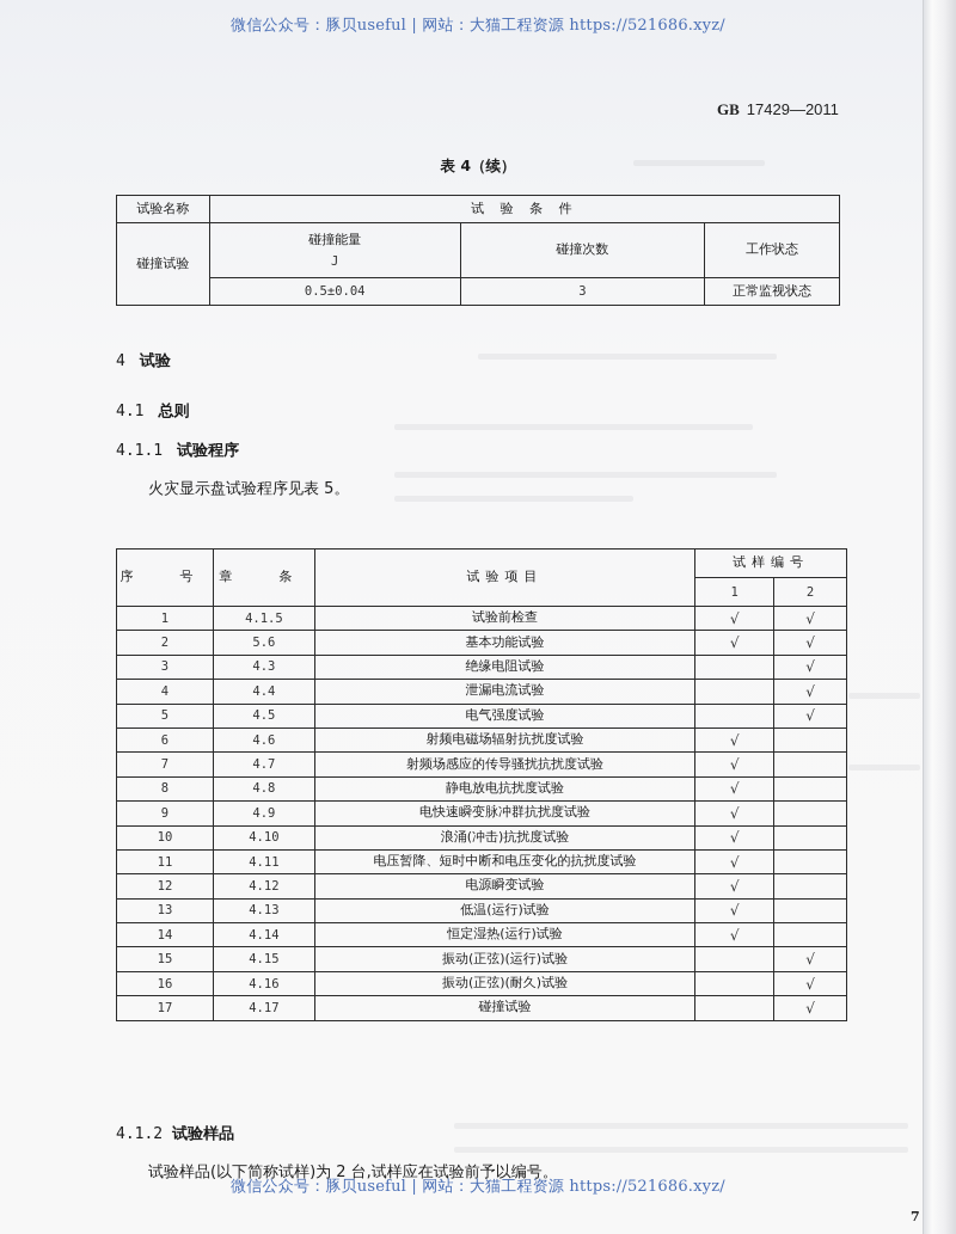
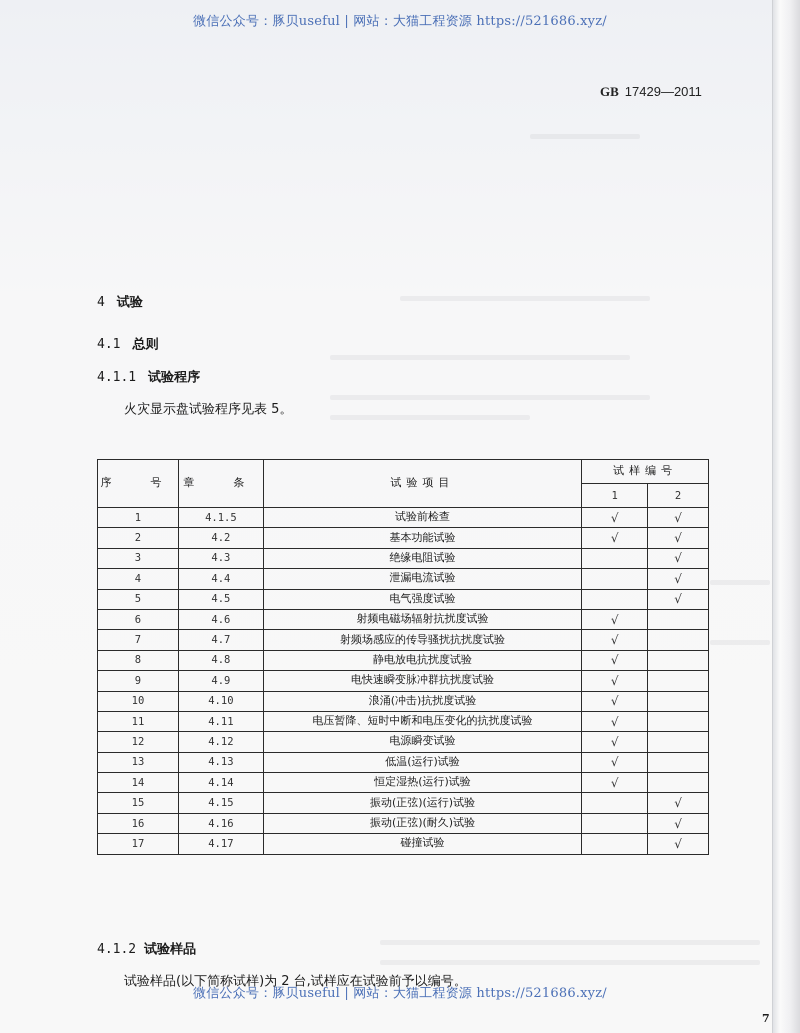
  微信公众号：豚贝useful | 网站：大猫工程资源 https://521686.xyz/
  GB 17429—2011
- 表 4（续）
- 试验名称	试 验 条 件
- 碰撞试验	碰撞能量 J	碰撞次数	工作状态
- 0.5±0.04	3	正常监视状态
  4 试验
  4.1 总则
  4.1.1 试验程序
  火灾显示盘试验程序见表 5。
  序 号	章 条	试验项目	试样编号
  1	2
  1	4.1.5	试验前检查	√	√
- 2	5.6	基本功能试验	√	√
+ 2	4.2	基本功能试验	√	√
  3	4.3	绝缘电阻试验		√
  4	4.4	泄漏电流试验		√
  5	4.5	电气强度试验		√
  6	4.6	射频电磁场辐射抗扰度试验	√
  7	4.7	射频场感应的传导骚扰抗扰度试验	√
  8	4.8	静电放电抗扰度试验	√
  9	4.9	电快速瞬变脉冲群抗扰度试验	√
  10	4.10	浪涌(冲击)抗扰度试验	√
  11	4.11	电压暂降、短时中断和电压变化的抗扰度试验	√
  12	4.12	电源瞬变试验	√
  13	4.13	低温(运行)试验	√
  14	4.14	恒定湿热(运行)试验	√
  15	4.15	振动(正弦)(运行)试验		√
  16	4.16	振动(正弦)(耐久)试验		√
  17	4.17	碰撞试验		√
  4.1.2 试验样品
  试验样品(以下简称试样)为 2 台,试样应在试验前予以编号。
  微信公众号：豚贝useful | 网站：大猫工程资源 https://521686.xyz/
  7
